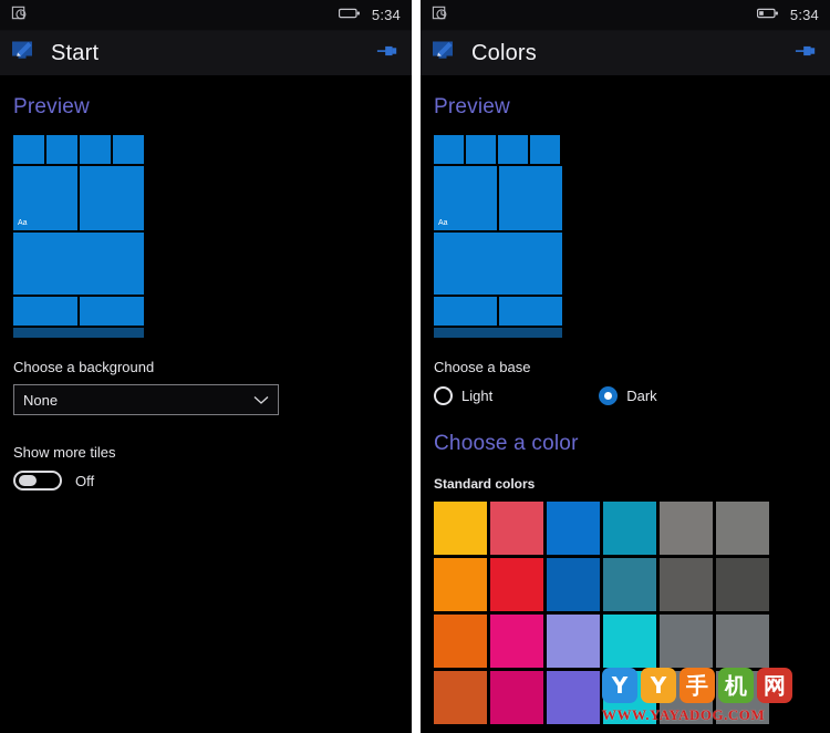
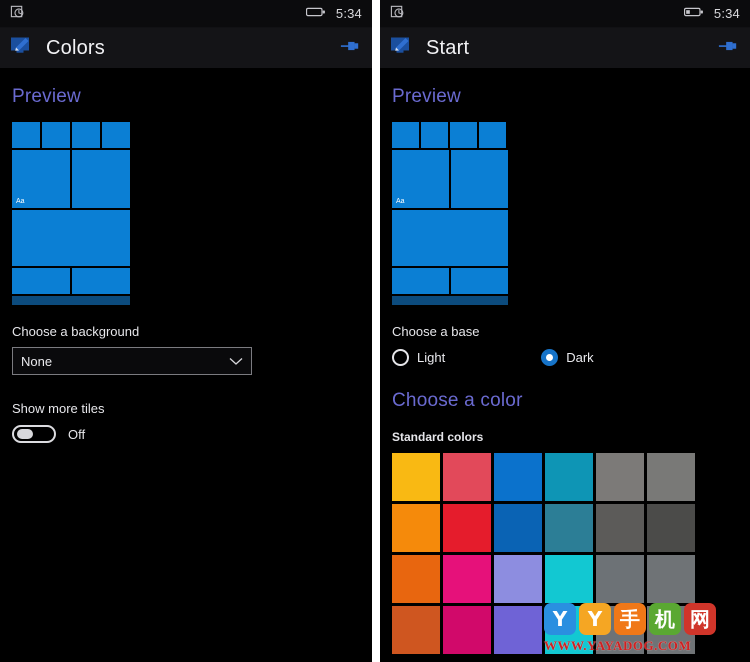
  5:34
- Start
+ Colors
  Preview
  Choose a background
  None
  Show more tiles
  Off
  5:34
- Colors
+ Start
  Preview
  Choose a base
  Light
  Dark
  Choose a color
  Standard colors
  Y
  Y
  手
  机
  网
  WWW.YAYADOG.COM
